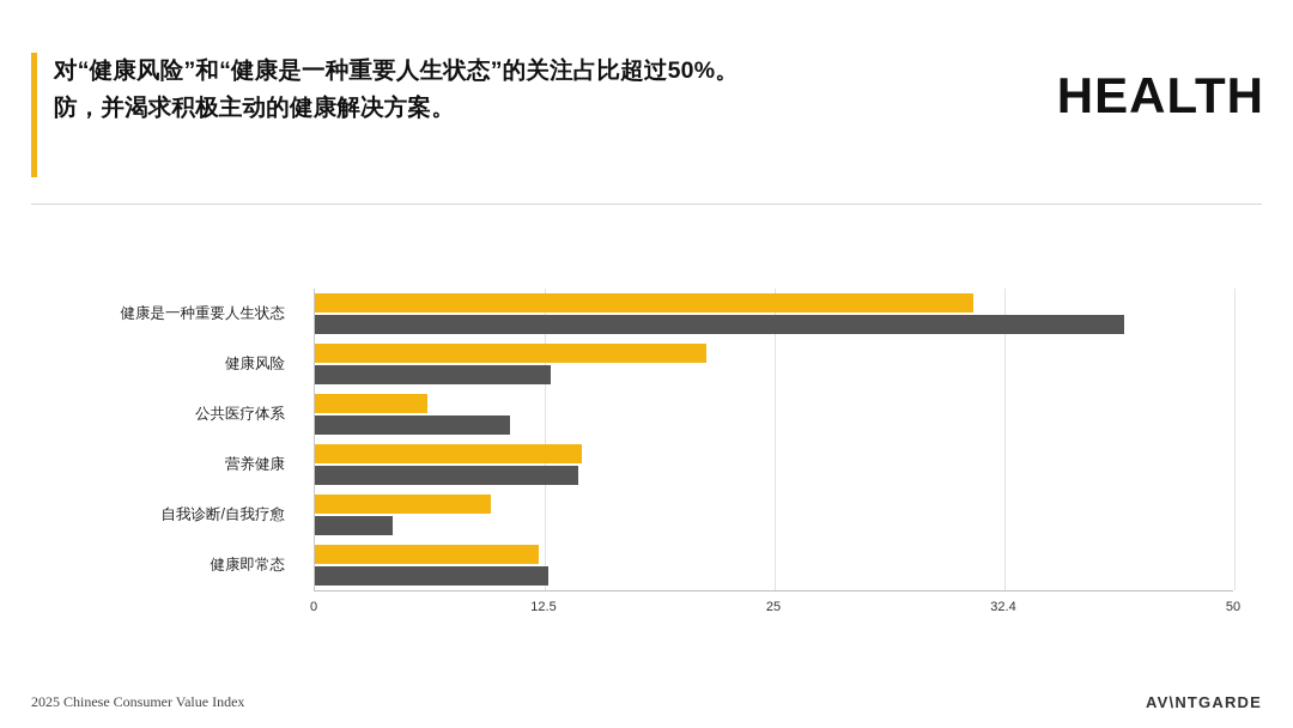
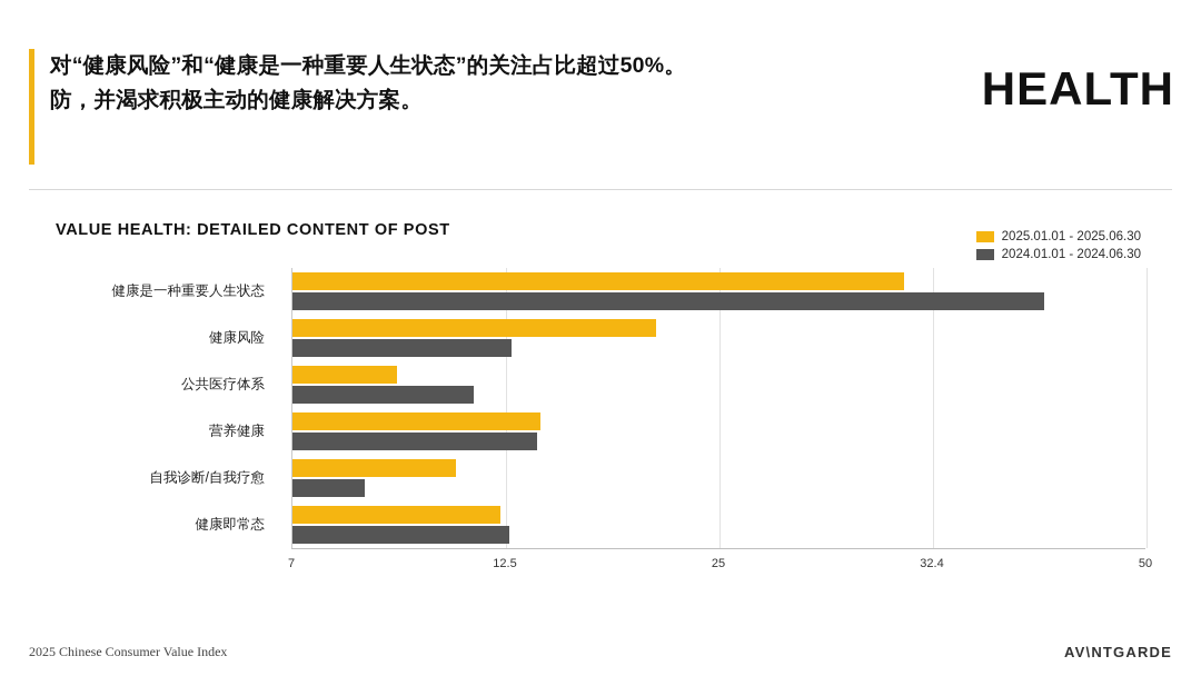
  对“健康风险”和“健康是一种重要人生状态”的关注占比超过50%。
  防，并渴求积极主动的健康解决方案。
  HEALTH
+ VALUE HEALTH: DETAILED CONTENT OF POST
+ 2025.01.01 - 2025.06.30
+ 2024.01.01 - 2024.06.30
  健康是一种重要人生状态
  健康风险
  公共医疗体系
  营养健康
  自我诊断/自我疗愈
  健康即常态
- 0
+ 7
  12.5
  25
  32.4
  50
  2025 Chinese Consumer Value Index
  AV\NTGARDE
